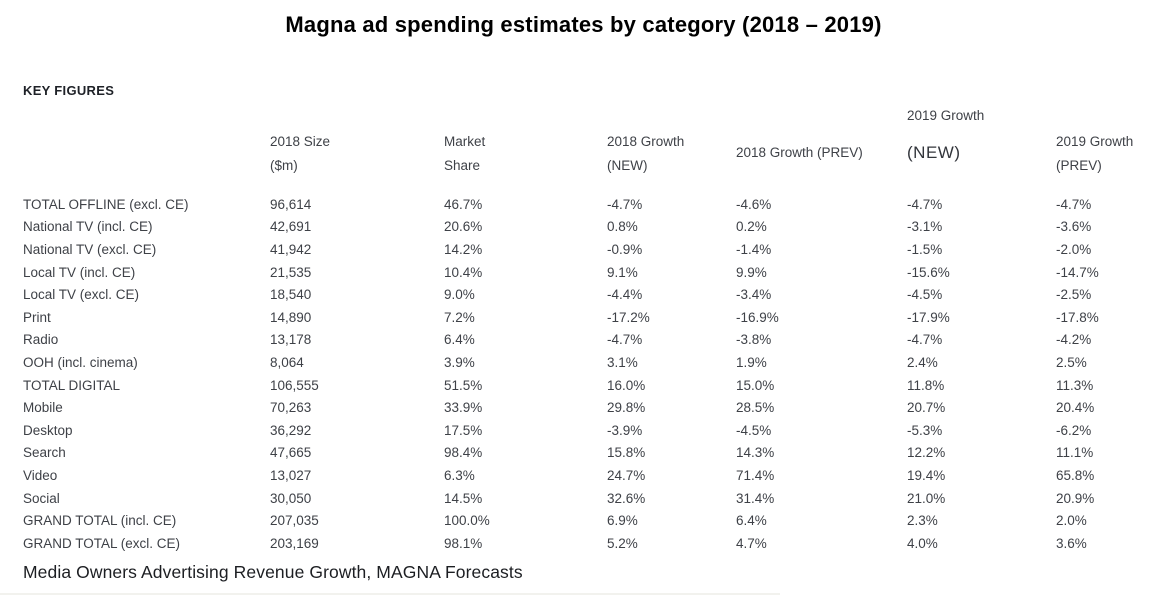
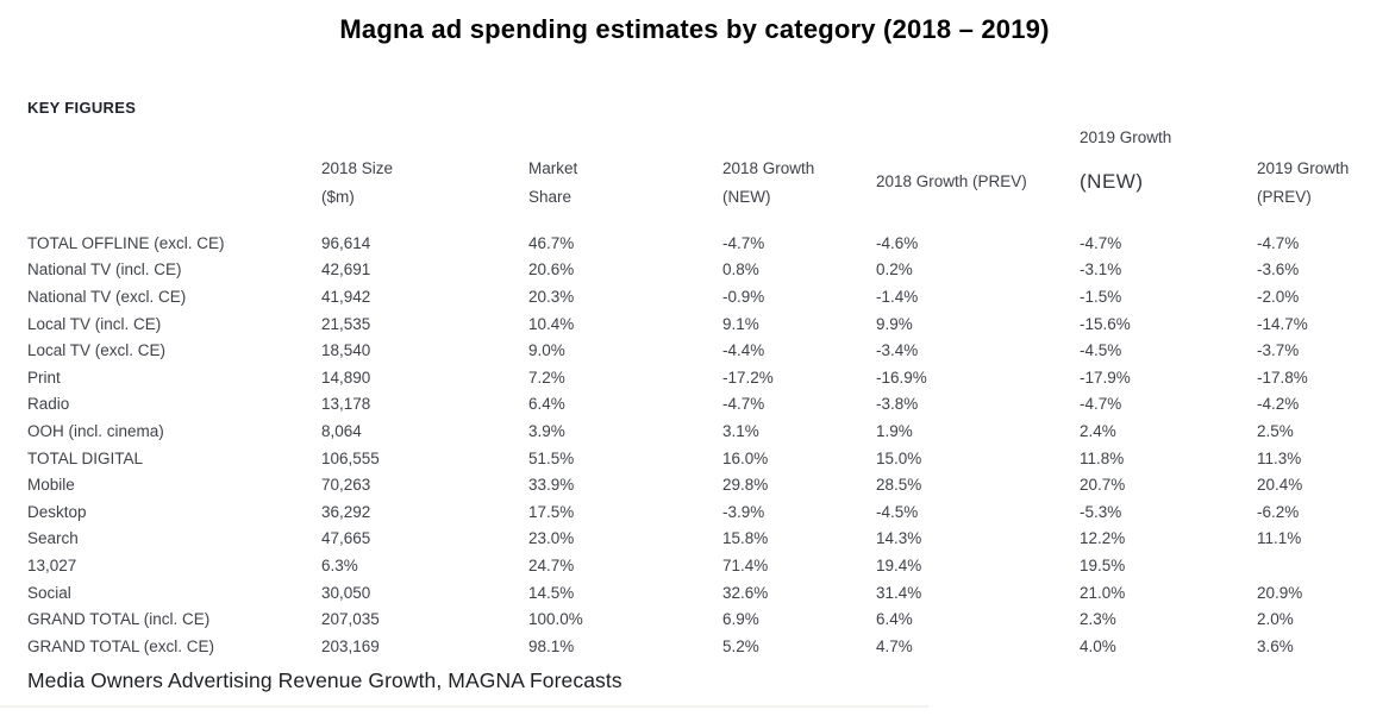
  Magna ad spending estimates by category (2018 – 2019)
  KEY FIGURES
  2018 Size
  ($m)
  Market
  Share
  2018 Growth
  (NEW)
  2018 Growth (PREV)
  2019 Growth
  (NEW)
  2019 Growth
  (PREV)
  TOTAL OFFLINE (excl. CE)
  96,614
  46.7%
  -4.7%
  -4.6%
  -4.7%
  -4.7%
  National TV (incl. CE)
  42,691
  20.6%
  0.8%
  0.2%
  -3.1%
  -3.6%
  National TV (excl. CE)
  41,942
- 14.2%
+ 20.3%
  -0.9%
  -1.4%
  -1.5%
  -2.0%
  Local TV (incl. CE)
  21,535
  10.4%
  9.1%
  9.9%
  -15.6%
  -14.7%
  Local TV (excl. CE)
  18,540
  9.0%
  -4.4%
  -3.4%
  -4.5%
- -2.5%
+ -3.7%
  Print
  14,890
  7.2%
  -17.2%
  -16.9%
  -17.9%
  -17.8%
  Radio
  13,178
  6.4%
  -4.7%
  -3.8%
  -4.7%
  -4.2%
  OOH (incl. cinema)
  8,064
  3.9%
  3.1%
  1.9%
  2.4%
  2.5%
  TOTAL DIGITAL
  106,555
  51.5%
  16.0%
  15.0%
  11.8%
  11.3%
  Mobile
  70,263
  33.9%
  29.8%
  28.5%
  20.7%
  20.4%
  Desktop
  36,292
  17.5%
  -3.9%
  -4.5%
  -5.3%
  -6.2%
  Search
  47,665
- 98.4%
+ 23.0%
  15.8%
  14.3%
  12.2%
  11.1%
- Video
  13,027
  6.3%
  24.7%
  71.4%
  19.4%
- 65.8%
+ 19.5%
  Social
  30,050
  14.5%
  32.6%
  31.4%
  21.0%
  20.9%
  GRAND TOTAL (incl. CE)
  207,035
  100.0%
  6.9%
  6.4%
  2.3%
  2.0%
  GRAND TOTAL (excl. CE)
  203,169
  98.1%
  5.2%
  4.7%
  4.0%
  3.6%
  Media Owners Advertising Revenue Growth, MAGNA Forecasts
